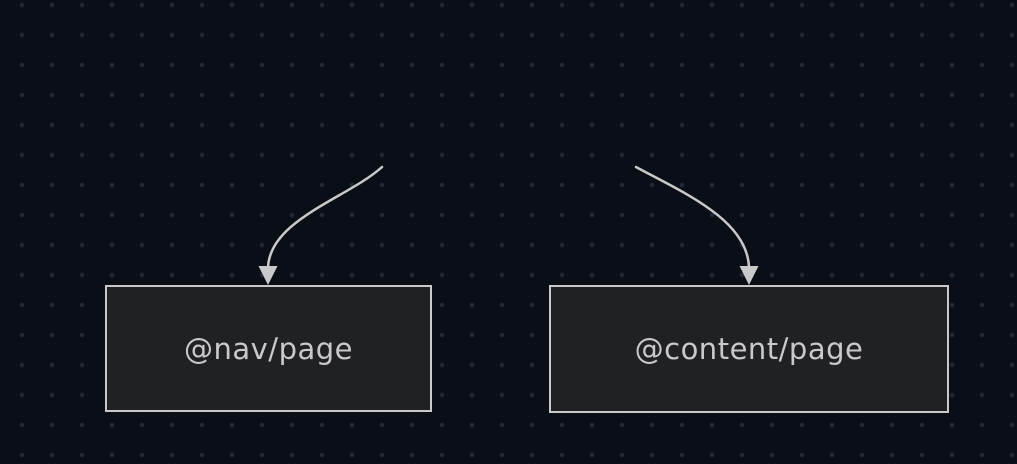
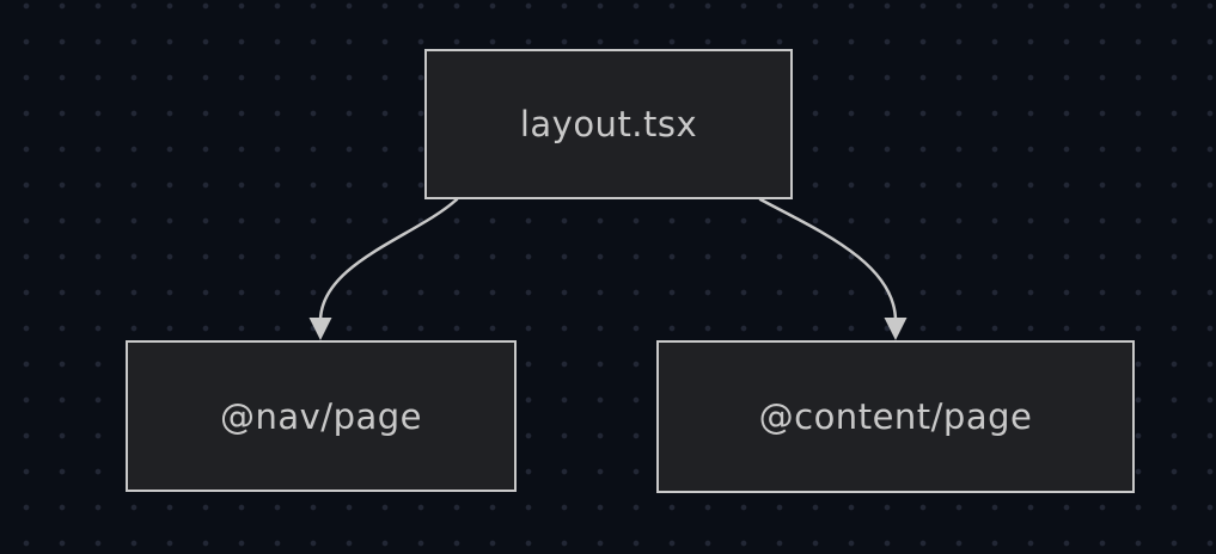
+ layout.tsx
  @nav/page
  @content/page
